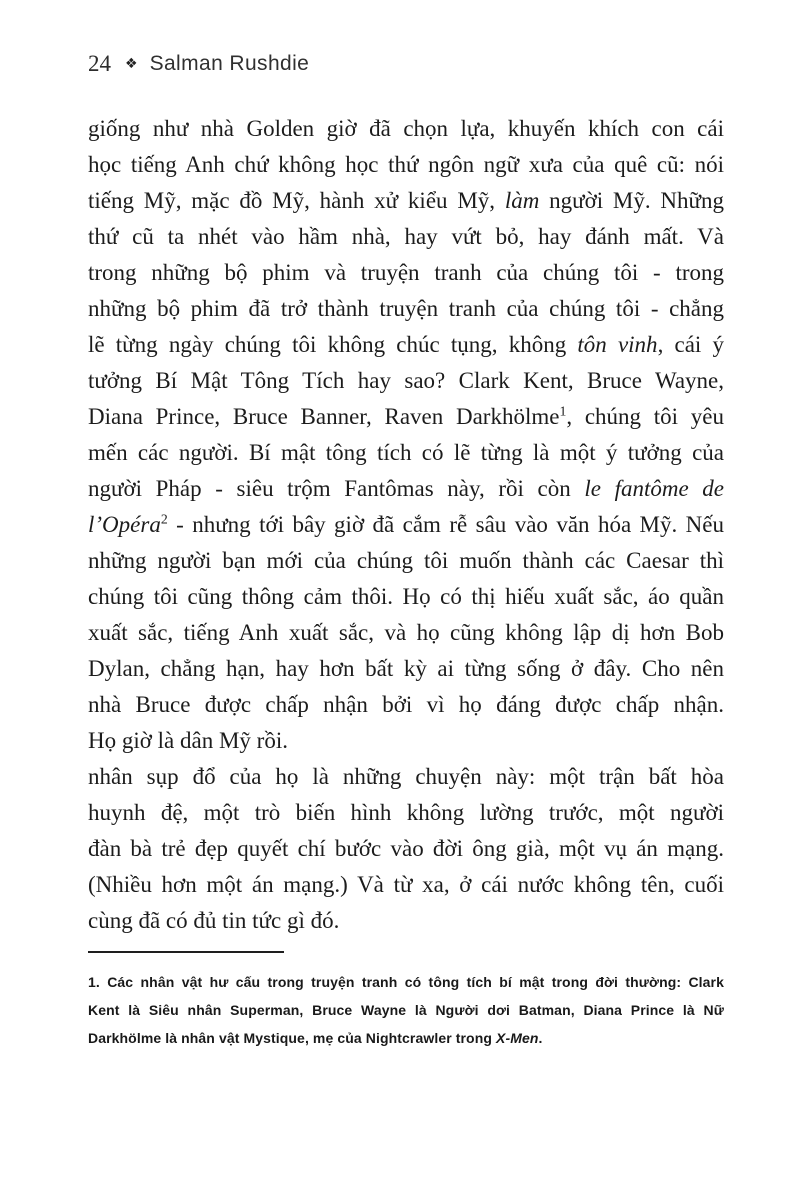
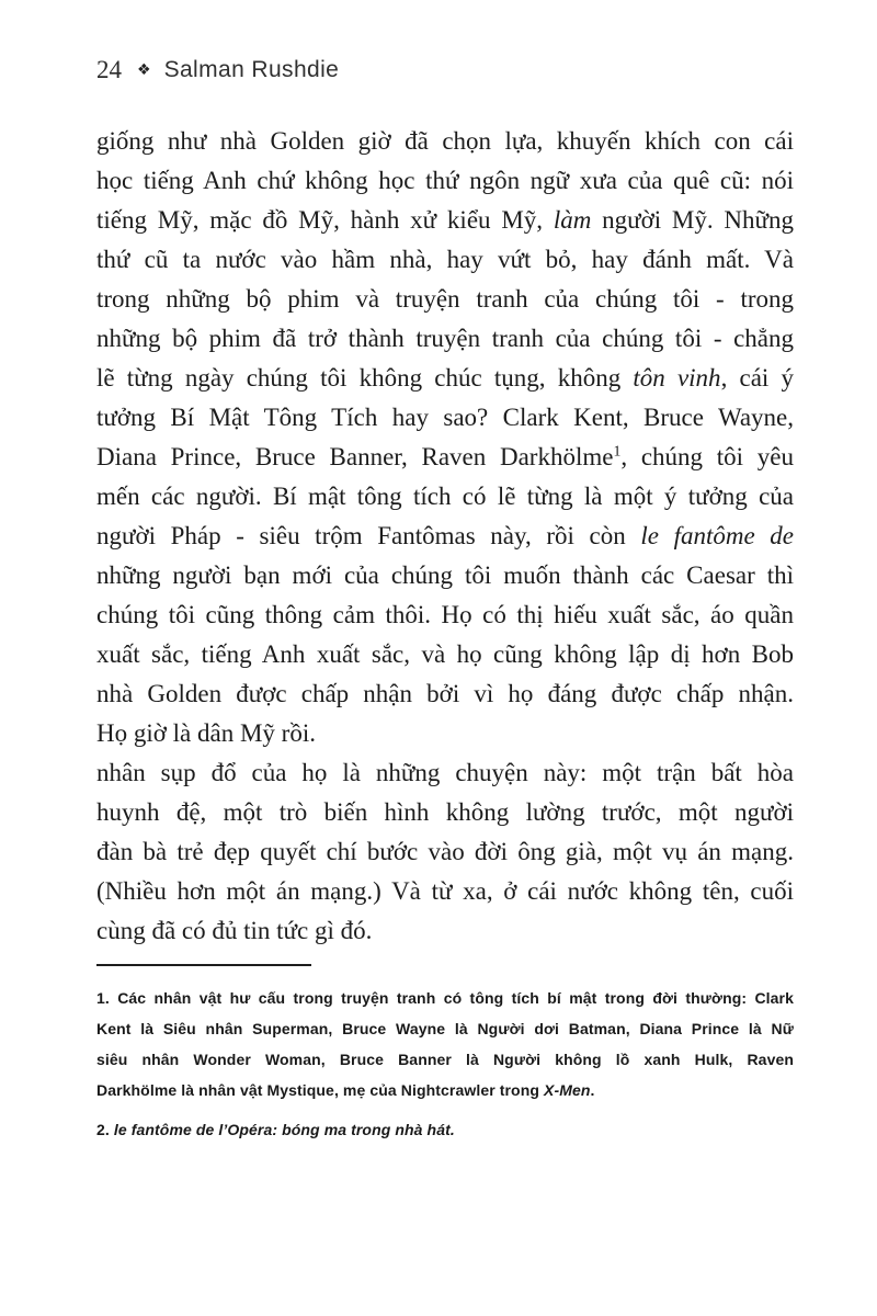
  24
  ❖
  Salman Rushdie
  giống như nhà Golden giờ đã chọn lựa, khuyến khích con cái
  học tiếng Anh chứ không học thứ ngôn ngữ xưa của quê cũ: nói
  tiếng Mỹ, mặc đồ Mỹ, hành xử kiểu Mỹ, làm người Mỹ. Những
- thứ cũ ta nhét vào hầm nhà, hay vứt bỏ, hay đánh mất. Và
+ thứ cũ ta nước vào hầm nhà, hay vứt bỏ, hay đánh mất. Và
  trong những bộ phim và truyện tranh của chúng tôi - trong
  những bộ phim đã trở thành truyện tranh của chúng tôi - chẳng
  lẽ từng ngày chúng tôi không chúc tụng, không tôn vinh, cái ý
  tưởng Bí Mật Tông Tích hay sao? Clark Kent, Bruce Wayne,
  Diana Prince, Bruce Banner, Raven Darkhölme1, chúng tôi yêu
  mến các người. Bí mật tông tích có lẽ từng là một ý tưởng của
  người Pháp - siêu trộm Fantômas này, rồi còn le fantôme de
- l’Opéra2 - nhưng tới bây giờ đã cắm rễ sâu vào văn hóa Mỹ. Nếu
  những người bạn mới của chúng tôi muốn thành các Caesar thì
  chúng tôi cũng thông cảm thôi. Họ có thị hiếu xuất sắc, áo quần
  xuất sắc, tiếng Anh xuất sắc, và họ cũng không lập dị hơn Bob
- Dylan, chẳng hạn, hay hơn bất kỳ ai từng sống ở đây. Cho nên
- nhà Bruce được chấp nhận bởi vì họ đáng được chấp nhận.
+ nhà Golden được chấp nhận bởi vì họ đáng được chấp nhận.
  Họ giờ là dân Mỹ rồi.
  nhân sụp đổ của họ là những chuyện này: một trận bất hòa
  huynh đệ, một trò biến hình không lường trước, một người
  đàn bà trẻ đẹp quyết chí bước vào đời ông già, một vụ án mạng.
  (Nhiều hơn một án mạng.) Và từ xa, ở cái nước không tên, cuối
  cùng đã có đủ tin tức gì đó.
  1. Các nhân vật hư cấu trong truyện tranh có tông tích bí mật trong đời thường: Clark
  Kent là Siêu nhân Superman, Bruce Wayne là Người dơi Batman, Diana Prince là Nữ
+ siêu nhân Wonder Woman, Bruce Banner là Người không lồ xanh Hulk, Raven
  Darkhölme là nhân vật Mystique, mẹ của Nightcrawler trong X-Men.
+ 2. le fantôme de l’Opéra: bóng ma trong nhà hát.
